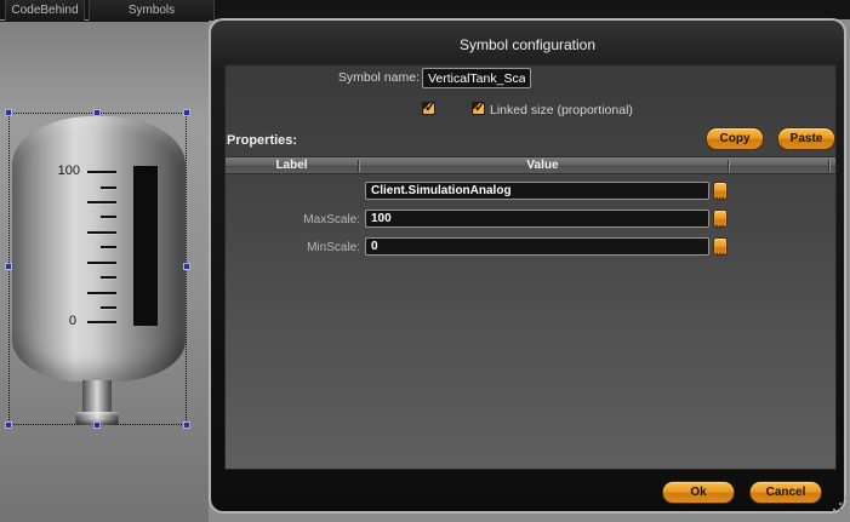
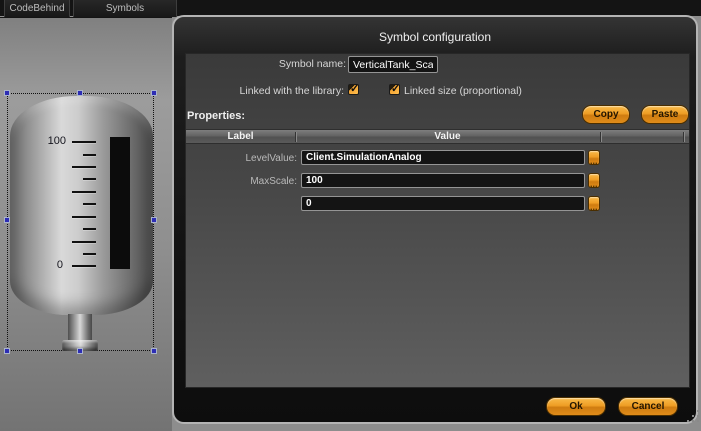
  CodeBehind
  Symbols
  100
  0
  Symbol configuration
  Symbol name:
  VerticalTank_Sca
+ Linked with the library:
  Linked size (proportional)
  Properties:
  Copy
  Paste
  Label
  Value
+ LevelValue:
  Client.SimulationAnalog
  MaxScale:
  100
- MinScale:
  0
  Ok
  Cancel
